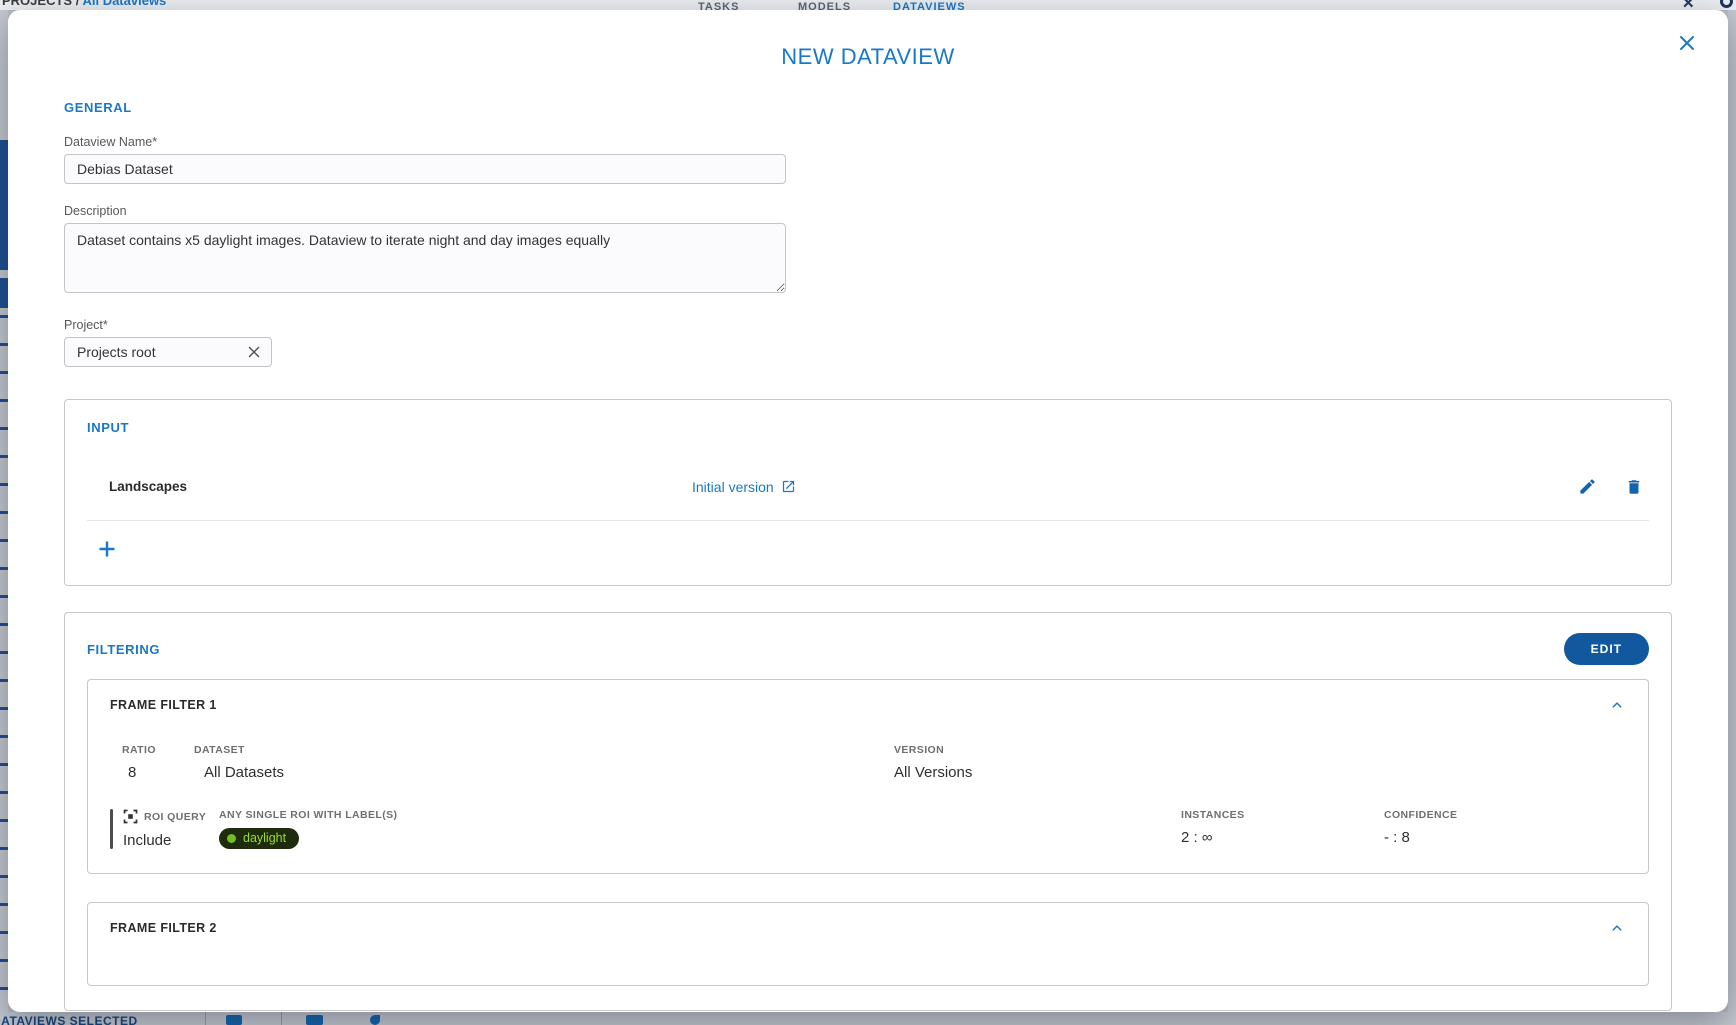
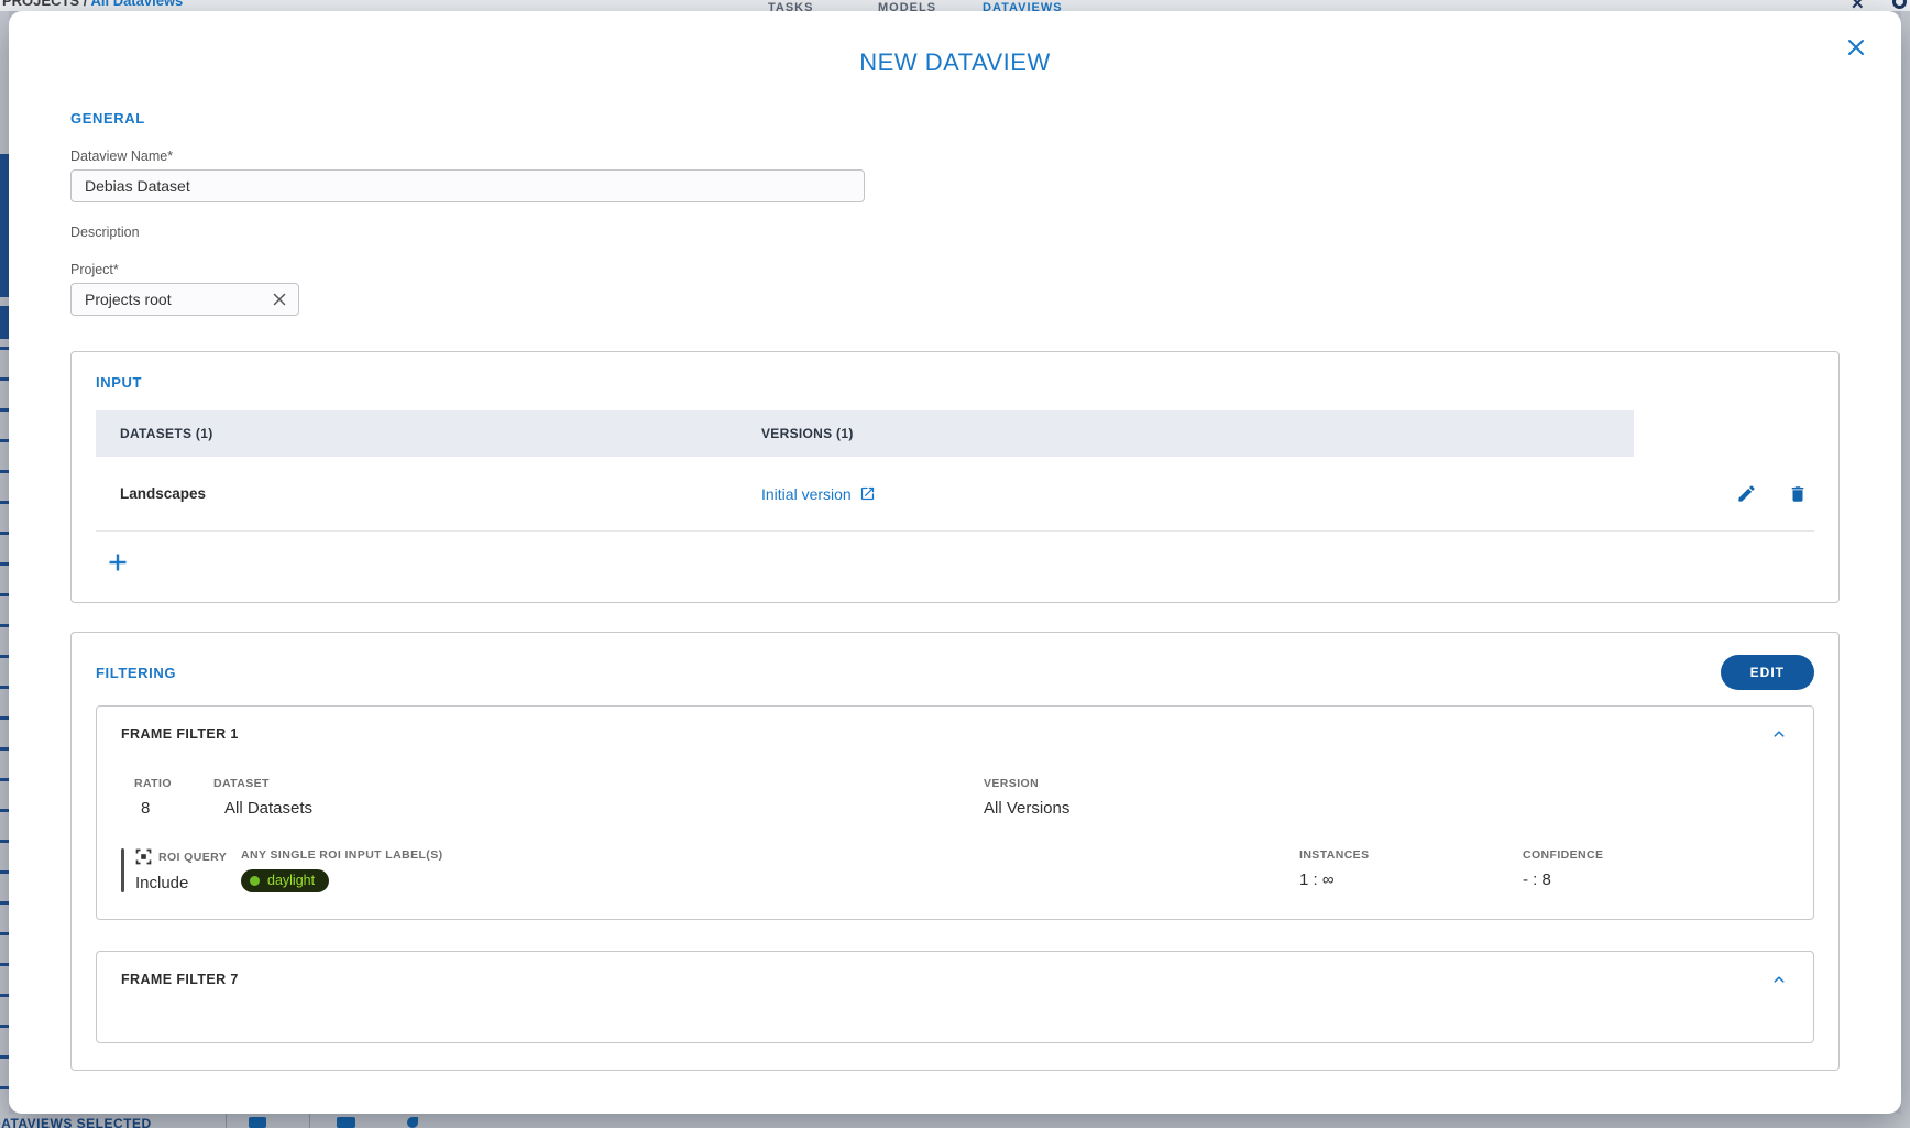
  PROJECTS / All Dataviews
  TASKS
  MODELS
  DATAVIEWS
  ✕
  ATAVIEWS SELECTED
  NEW DATAVIEW
  GENERAL
  Dataview Name*
  Debias Dataset
  Description
- Dataset contains x5 daylight images. Dataview to iterate night and day images equally
  Project*
  Projects root
  INPUT
+ DATASETS (1)
+ VERSIONS (1)
  Landscapes
  Initial version
  FILTERING
  EDIT
  FRAME FILTER 1
  RATIO
  8
  DATASET
  All Datasets
  VERSION
  All Versions
  ROI QUERY
  Include
- ANY SINGLE ROI WITH LABEL(S)
+ ANY SINGLE ROI INPUT LABEL(S)
  daylight
  INSTANCES
- 2 : ∞
+ 1 : ∞
  CONFIDENCE
  - : 8
- FRAME FILTER 2
+ FRAME FILTER 7
